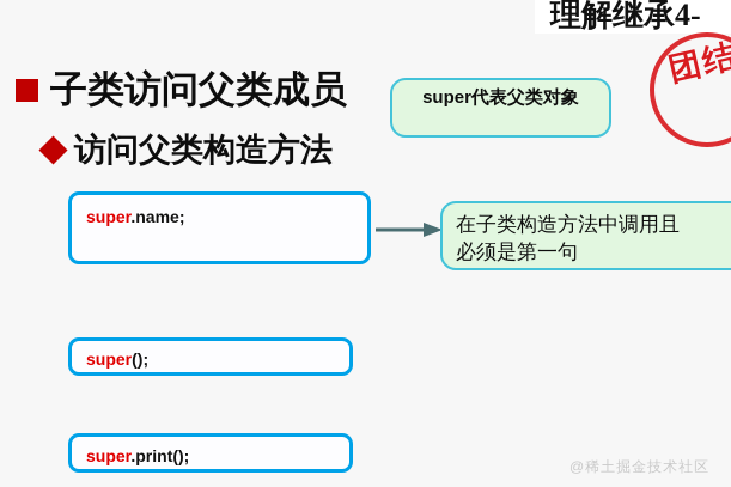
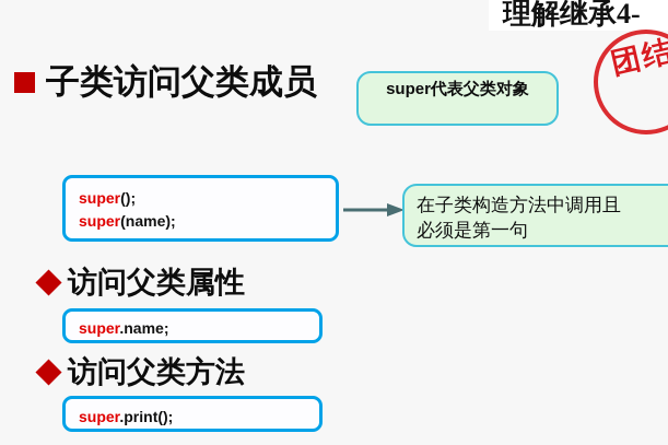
  理解继承4-
  子类访问父类成员
- 访问父类构造方法
- super.name;
+ super();
+ super(name);
+ 访问父类属性
- super();
+ super.name;
+ 访问父类方法
  super.print();
  super代表父类对象
  在子类构造方法中调用且
  必须是第一句
- @稀土掘金技术社区
